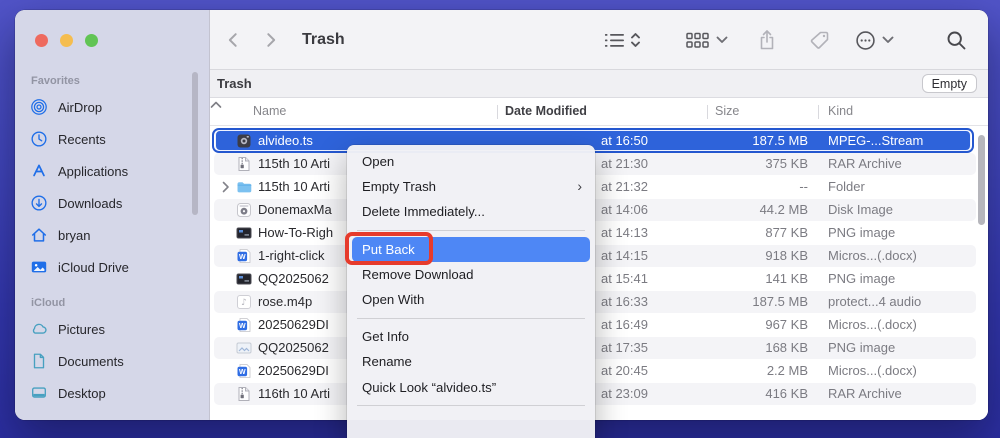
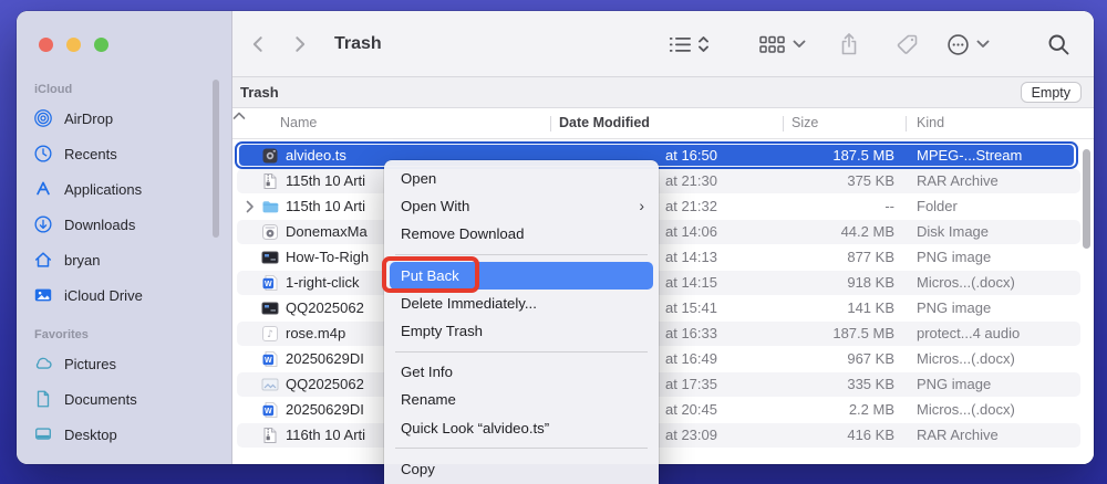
- Favorites
+ iCloud
  AirDrop
  Recents
  Applications
  Downloads
  bryan
  iCloud Drive
- iCloud
+ Favorites
  Pictures
  Documents
  Desktop
  Trash
  Trash
  Empty
  Name
  Date Modified
  Size
  Kind
  alvideo.ts
  at 16:50
  187.5 MB
  MPEG-...Stream
  115th 10 Arti
  at 21:30
  375 KB
  RAR Archive
  115th 10 Arti
  at 21:32
  --
  Folder
  DonemaxMa
  at 14:06
  44.2 MB
  Disk Image
  How-To-Righ
  at 14:13
  877 KB
  PNG image
  1-right-click
  at 14:15
  918 KB
  Micros...(.docx)
  QQ2025062
  at 15:41
  141 KB
  PNG image
  ♪
  rose.m4p
  at 16:33
  187.5 MB
  protect...4 audio
  20250629DI
  at 16:49
  967 KB
  Micros...(.docx)
  QQ2025062
  at 17:35
- 168 KB
+ 335 KB
  PNG image
  20250629DI
  at 20:45
  2.2 MB
  Micros...(.docx)
  116th 10 Arti
  at 23:09
  416 KB
  RAR Archive
  Open
- Empty Trash
+ Open With
  ›
- Delete Immediately...
+ Remove Download
  Put Back
- Remove Download
+ Delete Immediately...
- Open With
+ Empty Trash
  Get Info
  Rename
  Quick Look “alvideo.ts”
+ Copy
